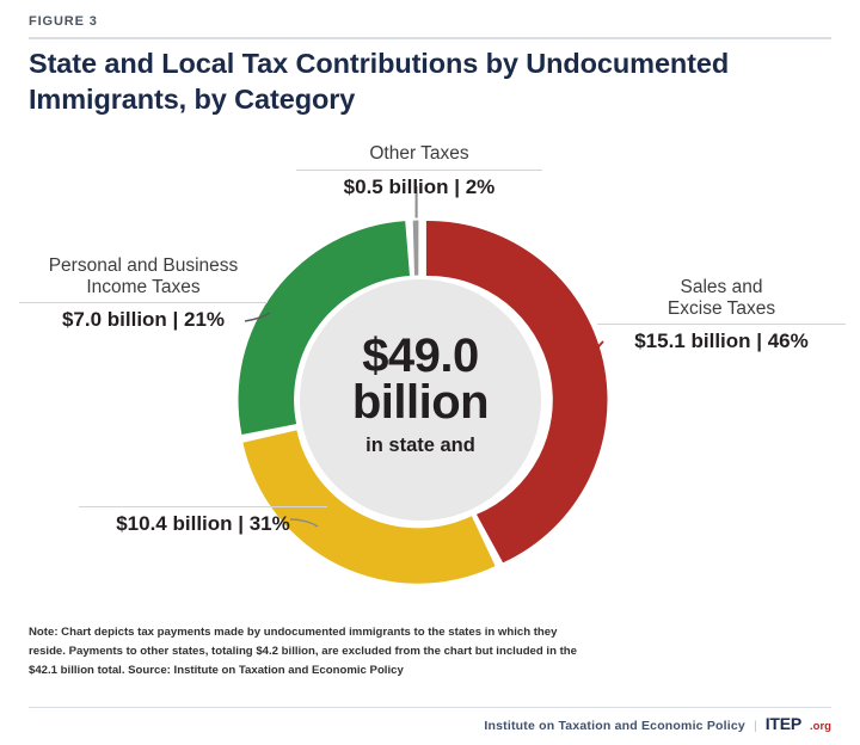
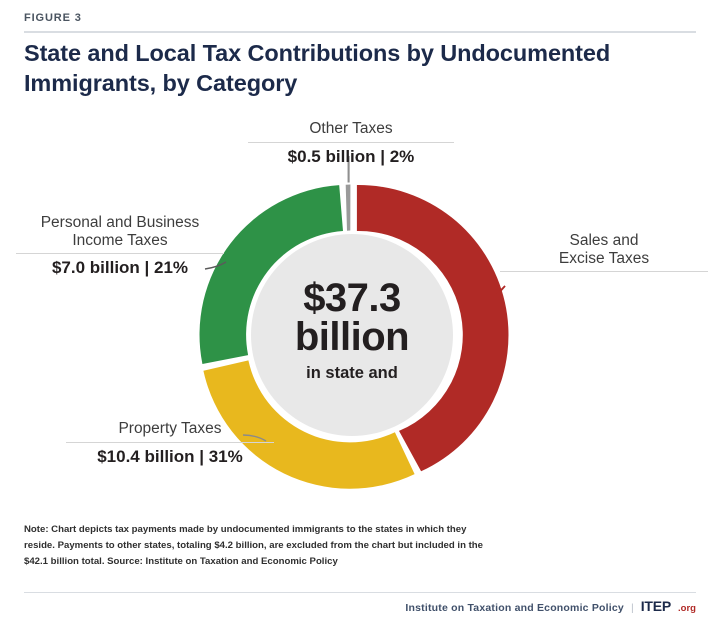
  FIGURE 3
  State and Local Tax Contributions by Undocumented Immigrants, by Category
- $49.0
+ $37.3
  billion
  in state and
  Other Taxes
  $0.5 billion | 2%
  Sales and
  Excise Taxes
- $15.1 billion | 46%
  Personal and Business
  Income Taxes
  $7.0 billion | 21%
+ Property Taxes
  $10.4 billion | 31%
  Note: Chart depicts tax payments made by undocumented immigrants to the states in which they reside. Payments to other states, totaling $4.2 billion, are excluded from the chart but included in the $42.1 billion total. Source: Institute on Taxation and Economic Policy
  Institute on Taxation and Economic Policy
  |
  ITEP
  .org
